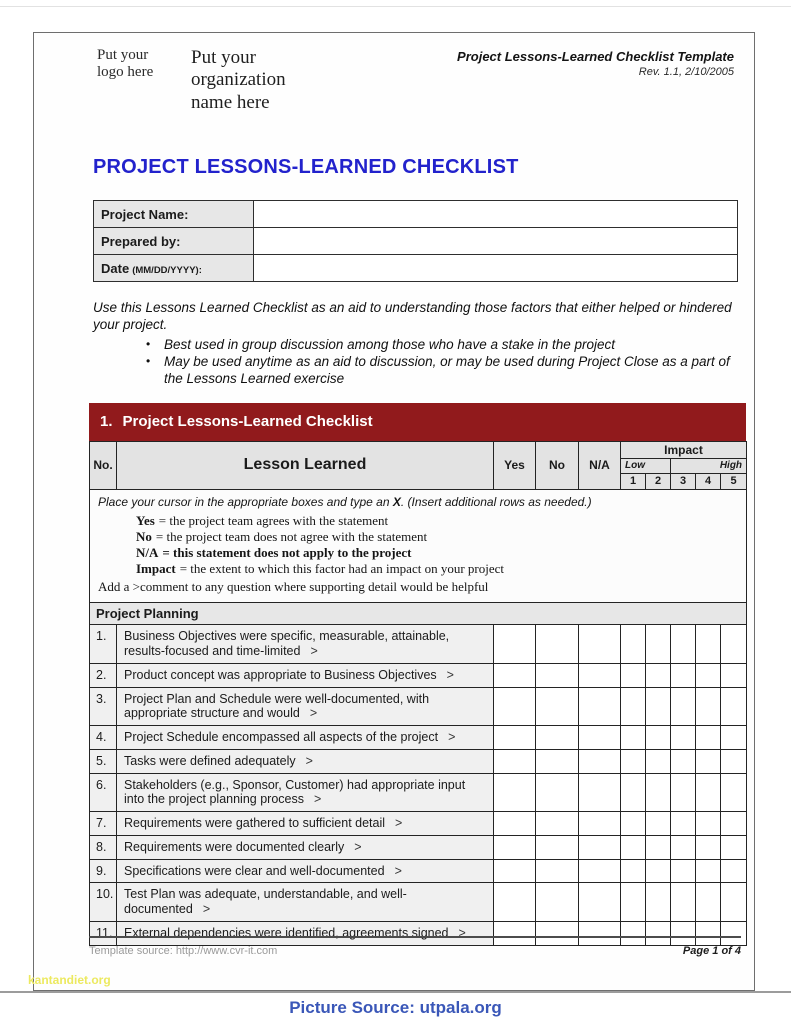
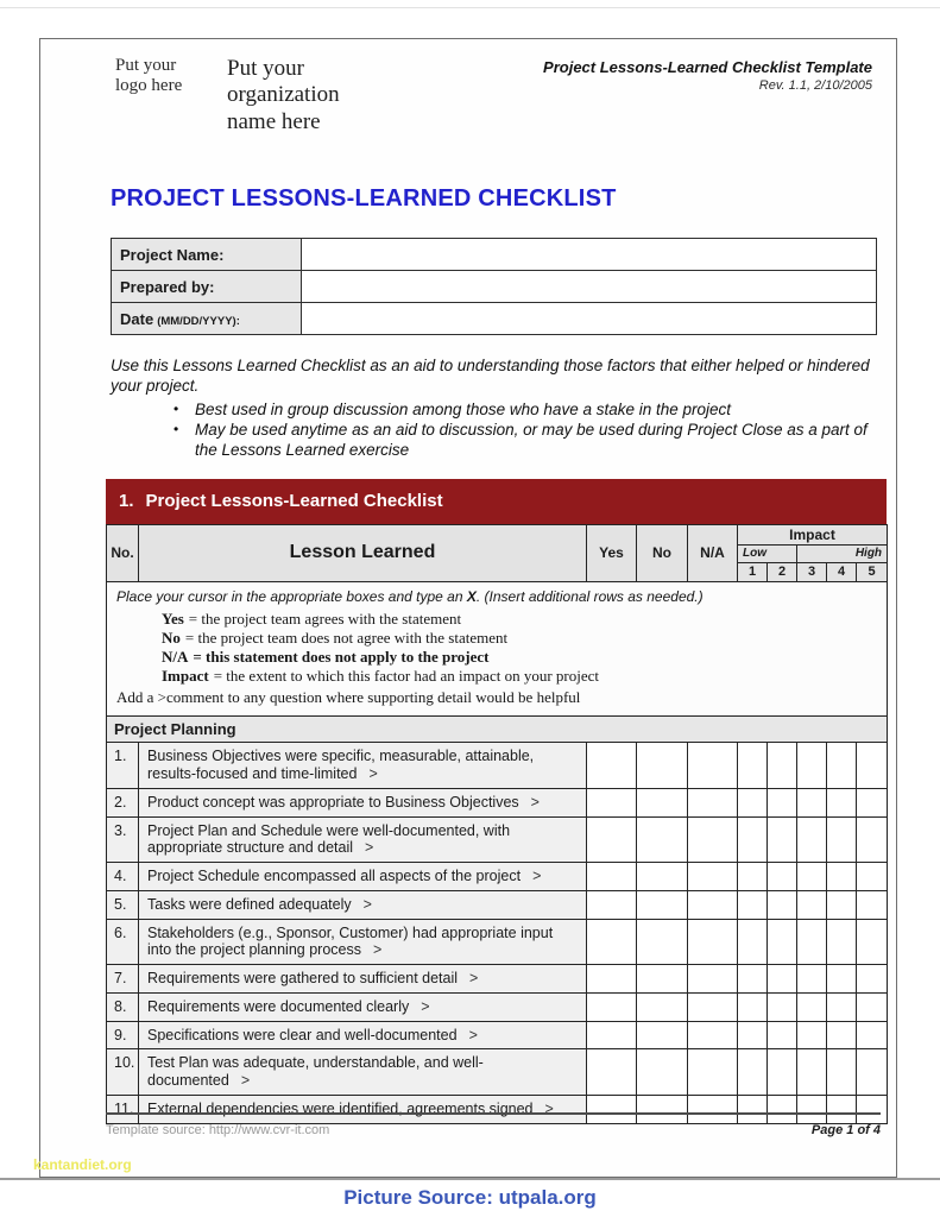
  Put your logo here
  Put your organization name here
  Project Lessons-Learned Checklist Template
  Rev. 1.1, 2/10/2005
  PROJECT LESSONS-LEARNED CHECKLIST
  Project Name:
  Prepared by:
  Date (MM/DD/YYYY):
  Use this Lessons Learned Checklist as an aid to understanding those factors that either helped or hindered your project.
  •
  Best used in group discussion among those who have a stake in the project
  •
  May be used anytime as an aid to discussion, or may be used during Project Close as a part of the Lessons Learned exercise
  1.
  Project Lessons-Learned Checklist
  No.	Lesson Learned	Yes	No	N/A	Impact
  Low	High
  1	2	3	4	5
  Place your cursor in the appropriate boxes and type an X. (Insert additional rows as needed.) Yes = the project team agrees with the statement No = the project team does not agree with the statement N/A = this statement does not apply to the project Impact = the extent to which this factor had an impact on your project Add a >comment to any question where supporting detail would be helpful
  Project Planning
  1.	Business Objectives were specific, measurable, attainable, results-focused and time-limited >
  2.	Product concept was appropriate to Business Objectives >
- 3.	Project Plan and Schedule were well-documented, with appropriate structure and would >
+ 3.	Project Plan and Schedule were well-documented, with appropriate structure and detail >
  4.	Project Schedule encompassed all aspects of the project >
  5.	Tasks were defined adequately >
  6.	Stakeholders (e.g., Sponsor, Customer) had appropriate input into the project planning process >
  7.	Requirements were gathered to sufficient detail >
  8.	Requirements were documented clearly >
  9.	Specifications were clear and well-documented >
  10.	Test Plan was adequate, understandable, and well-documented >
  11.	External dependencies were identified, agreements signed >
  Template source: http://www.cvr-it.com
  Page 1 of 4
  kantandiet.org
  Picture Source: utpala.org
